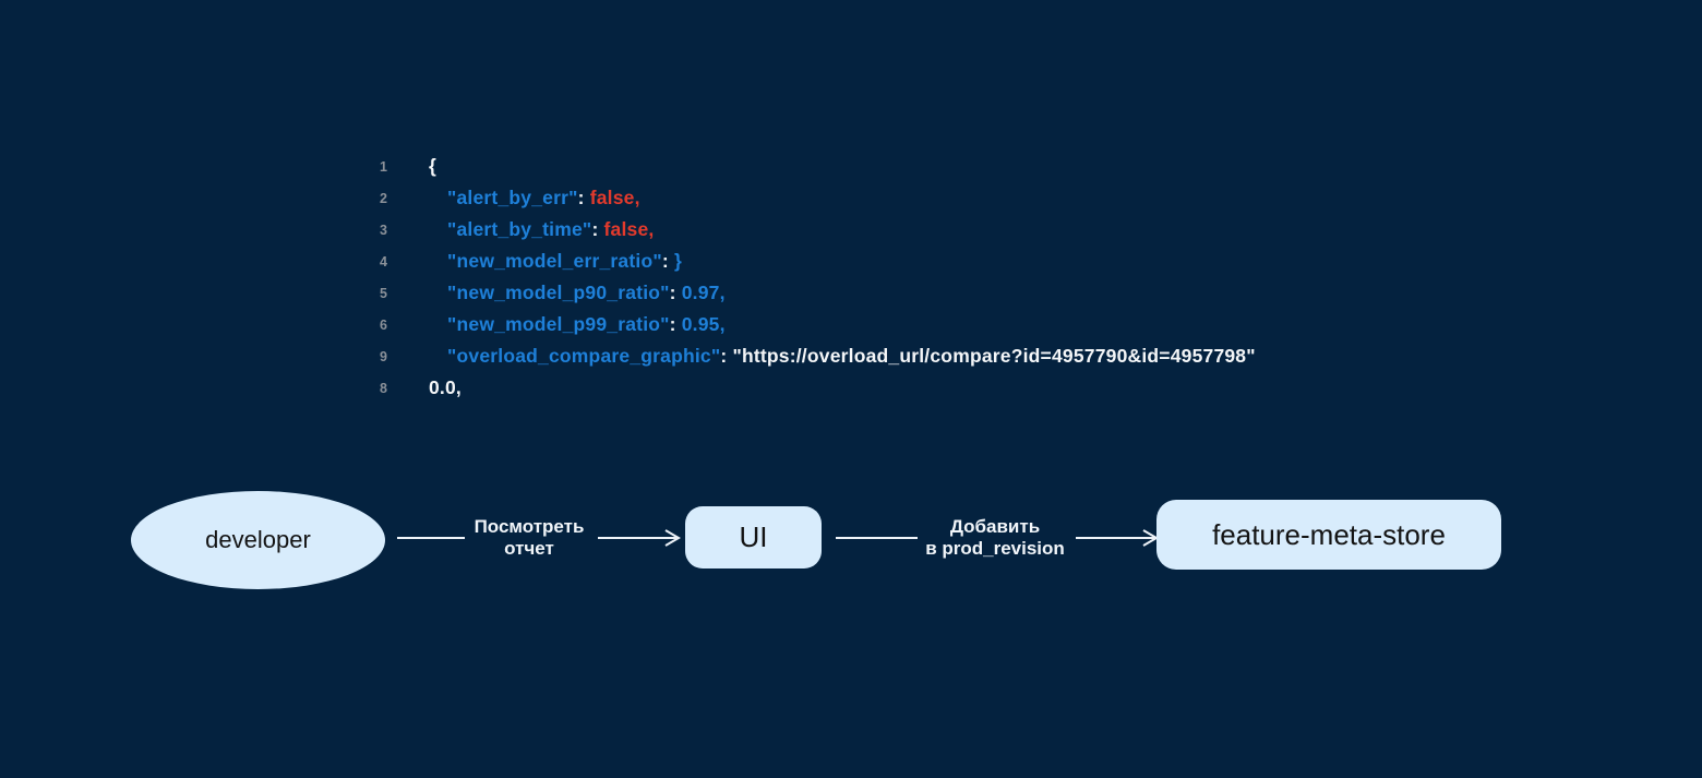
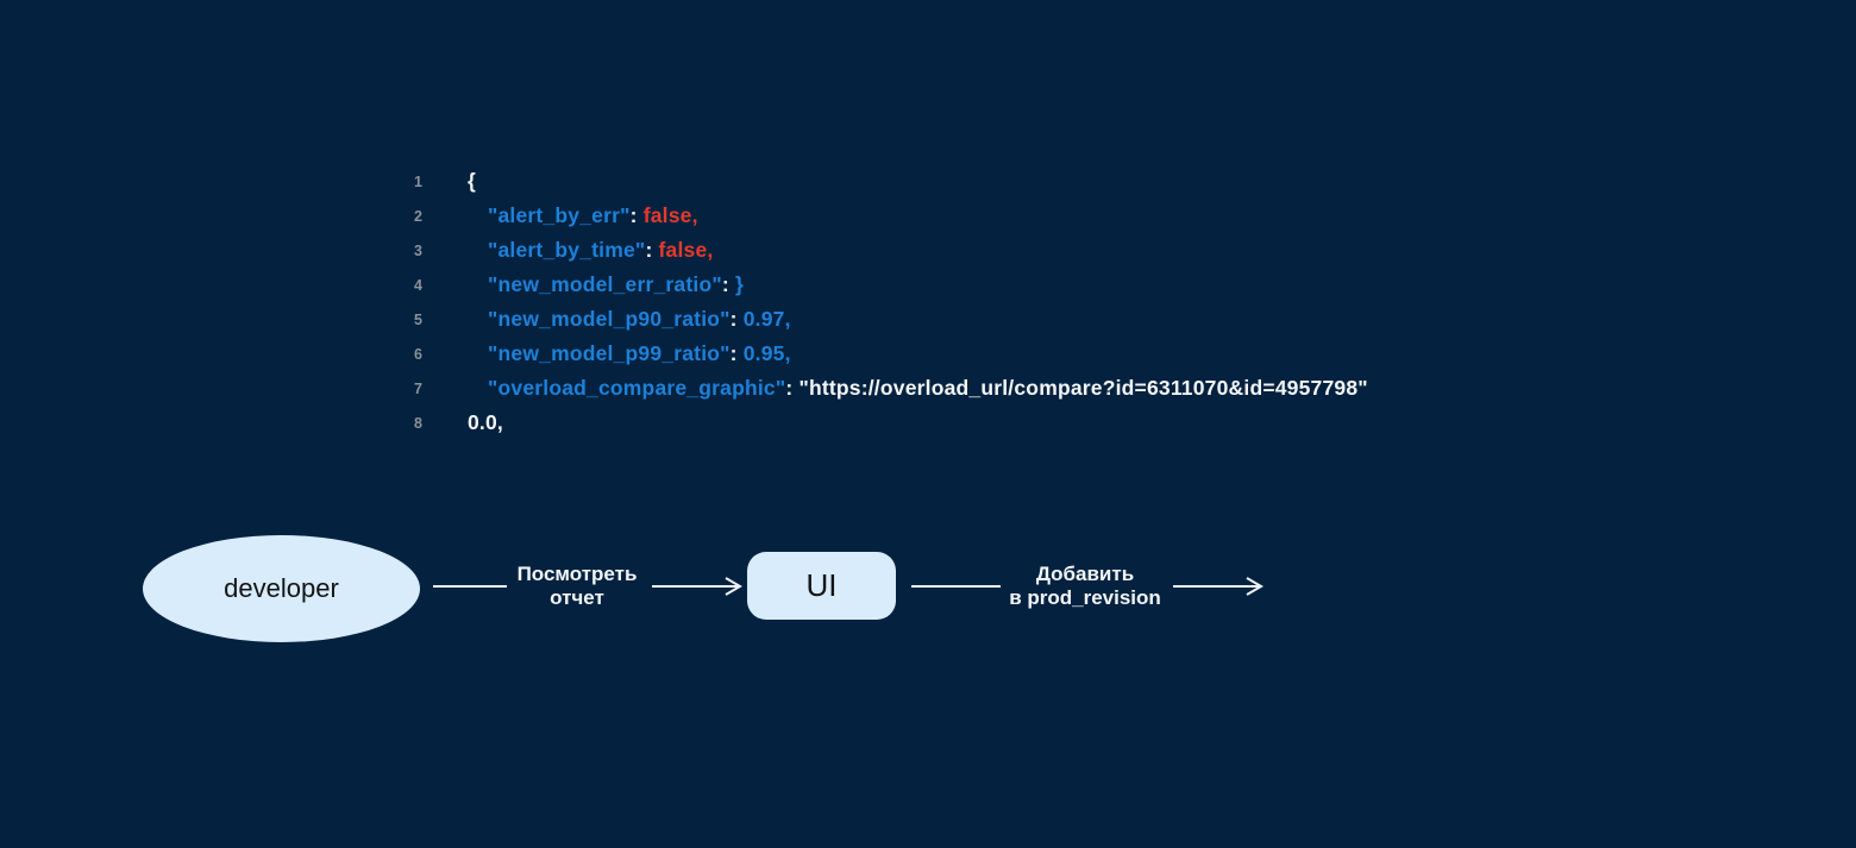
  1
  {
  2
  "alert_by_err": false,
  3
  "alert_by_time": false,
  4
  "new_model_err_ratio": }
  5
  "new_model_p90_ratio": 0.97,
  6
  "new_model_p99_ratio": 0.95,
- 9
+ 7
- "overload_compare_graphic": "https://overload_url/compare?id=4957790&id=4957798"
+ "overload_compare_graphic": "https://overload_url/compare?id=6311070&id=4957798"
  8
  0.0,
  developer
  Посмотреть
  отчет
  UI
  Добавить
  в prod_revision
- feature-meta-store
